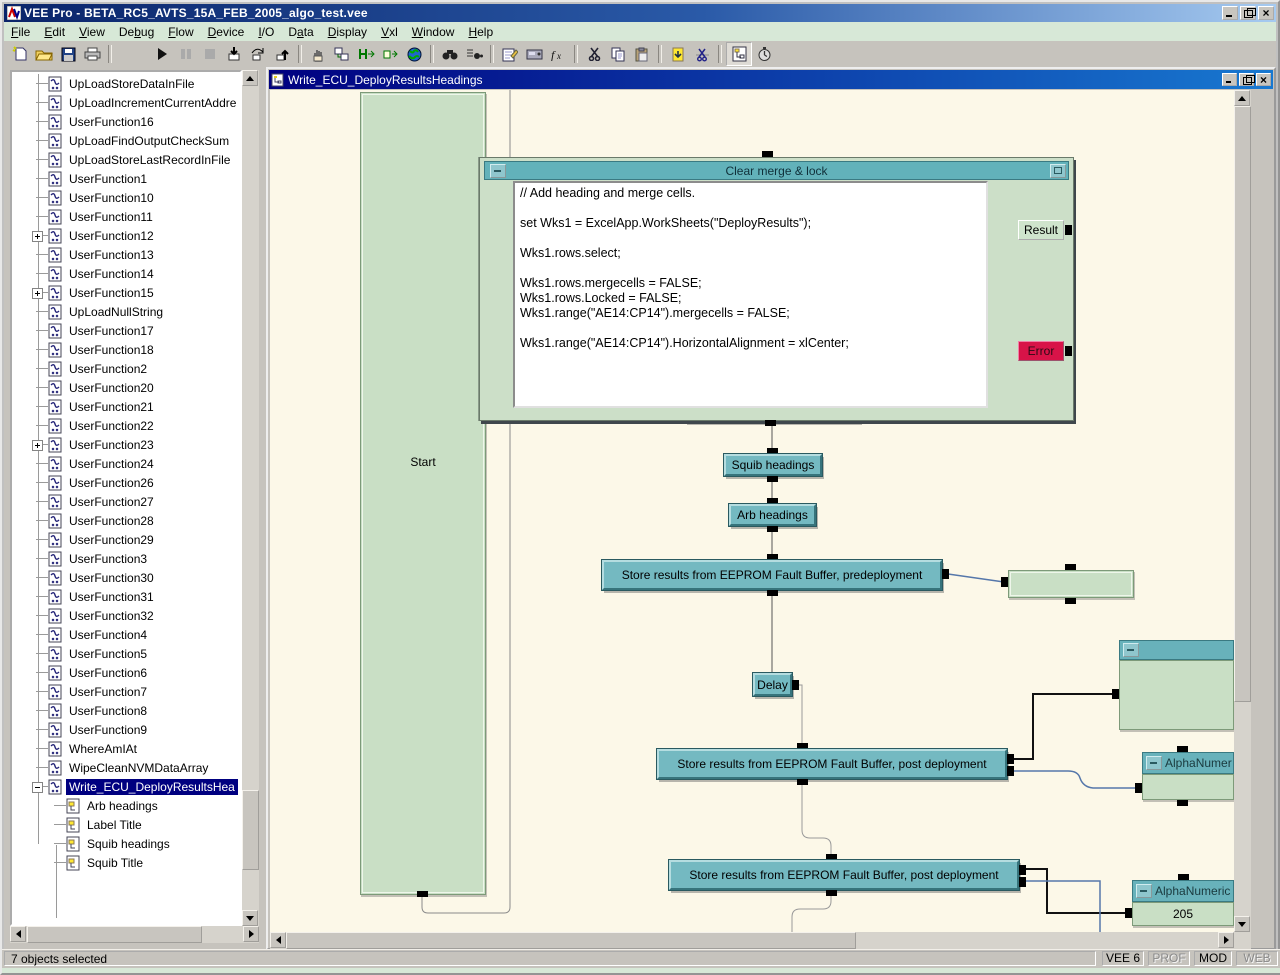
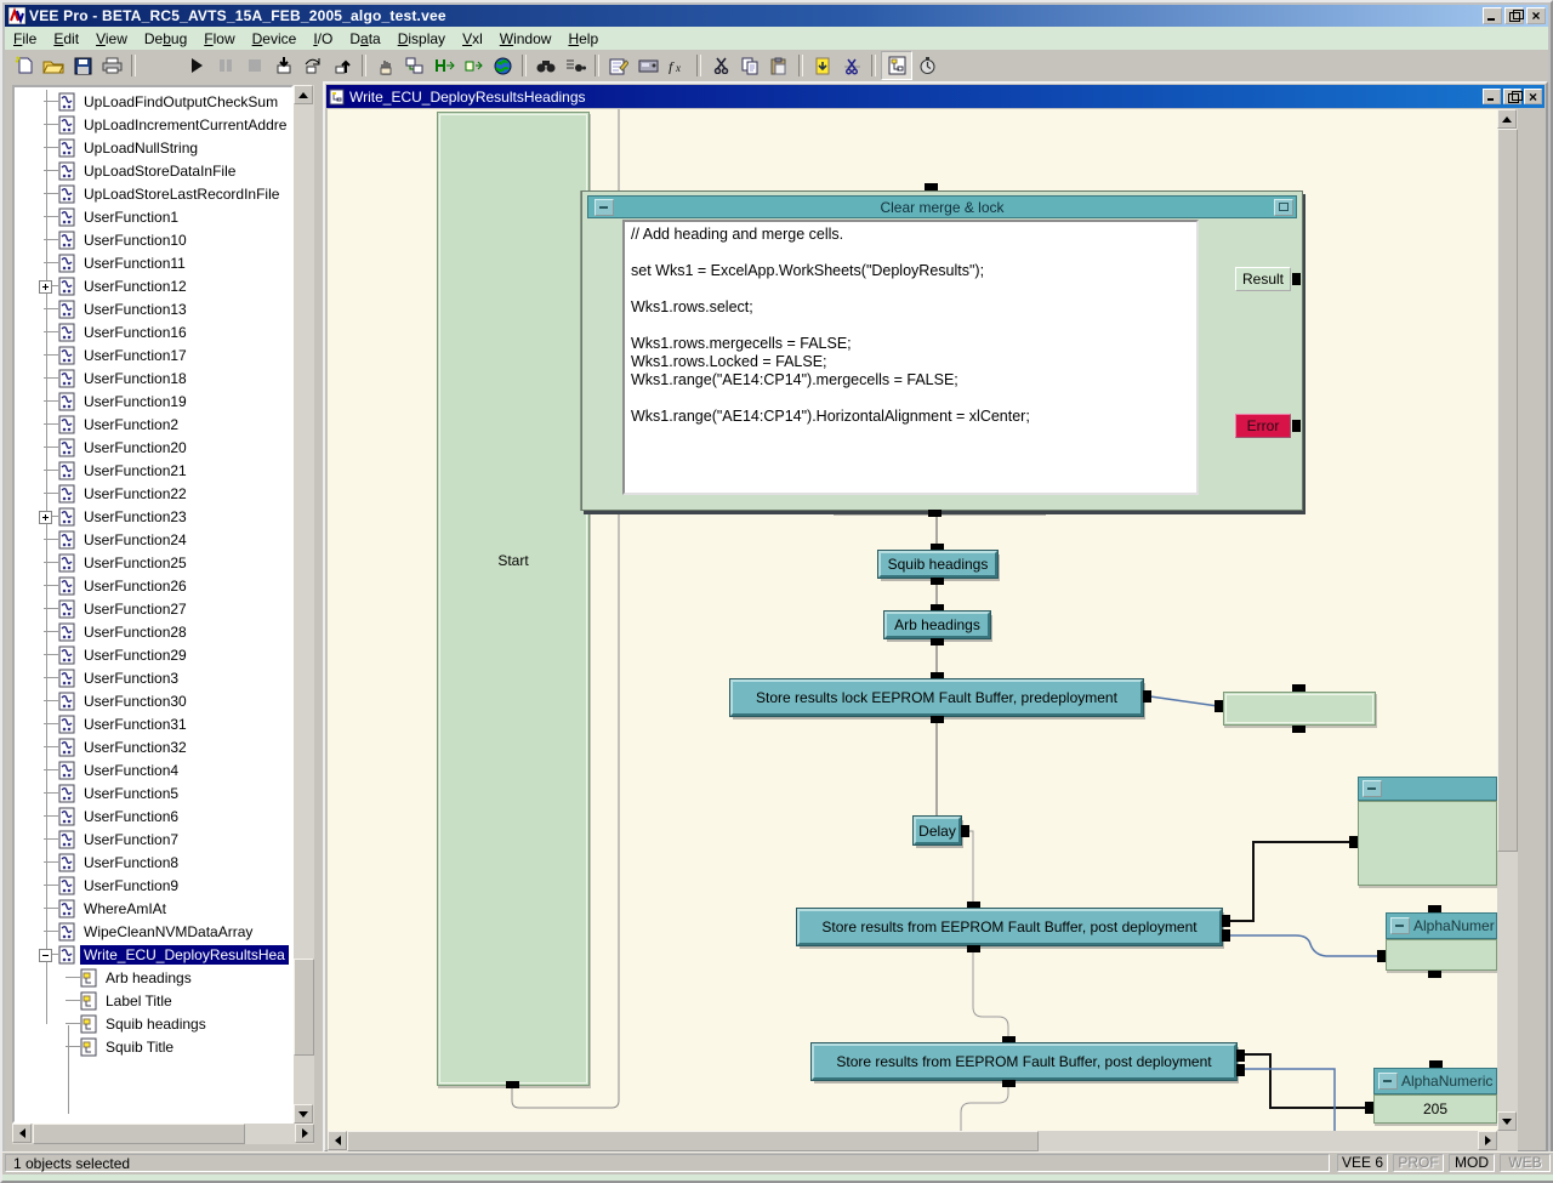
  VEE Pro - BETA_RC5_AVTS_15A_FEB_2005_algo_test.vee
  File
  Edit
  View
  Debug
  Flow
  Device
  I/O
  Data
  Display
  Vxl
  Window
  Help
  f
  x
- UpLoadStoreDataInFile
+ UpLoadFindOutputCheckSum
  UpLoadIncrementCurrentAddre
- UserFunction16
+ UpLoadNullString
- UpLoadFindOutputCheckSum
+ UpLoadStoreDataInFile
  UpLoadStoreLastRecordInFile
  UserFunction1
  UserFunction10
  UserFunction11
  UserFunction12
  UserFunction13
- UserFunction14
- UserFunction15
- UpLoadNullString
+ UserFunction16
  UserFunction17
  UserFunction18
+ UserFunction19
  UserFunction2
  UserFunction20
  UserFunction21
  UserFunction22
  UserFunction23
  UserFunction24
+ UserFunction25
  UserFunction26
  UserFunction27
  UserFunction28
  UserFunction29
  UserFunction3
  UserFunction30
  UserFunction31
  UserFunction32
  UserFunction4
  UserFunction5
  UserFunction6
  UserFunction7
  UserFunction8
  UserFunction9
  WhereAmIAt
  WipeCleanNVMDataArray
  Write_ECU_DeployResultsHea
  Arb headings
  Label Title
  Squib headings
  Squib Title
  Write_ECU_DeployResultsHeadings
  Start
  Squib headings
  Arb headings
- Store results from EEPROM Fault Buffer, predeployment
+ Store results lock EEPROM Fault Buffer, predeployment
  Delay
  Store results from EEPROM Fault Buffer, post deployment
  AlphaNumer
  Store results from EEPROM Fault Buffer, post deployment
  AlphaNumeric
  205
  Clear merge & lock
  // Add heading and merge cells.
  set Wks1 = ExcelApp.WorkSheets("DeployResults");
  Wks1.rows.select;
  Wks1.rows.mergecells = FALSE;
  Wks1.rows.Locked = FALSE;
  Wks1.range("AE14:CP14").mergecells = FALSE;
  Wks1.range("AE14:CP14").HorizontalAlignment = xlCenter;
  Result
  Error
- 7 objects selected
+ 1 objects selected
  VEE 6
  PROF
  MOD
  WEB
